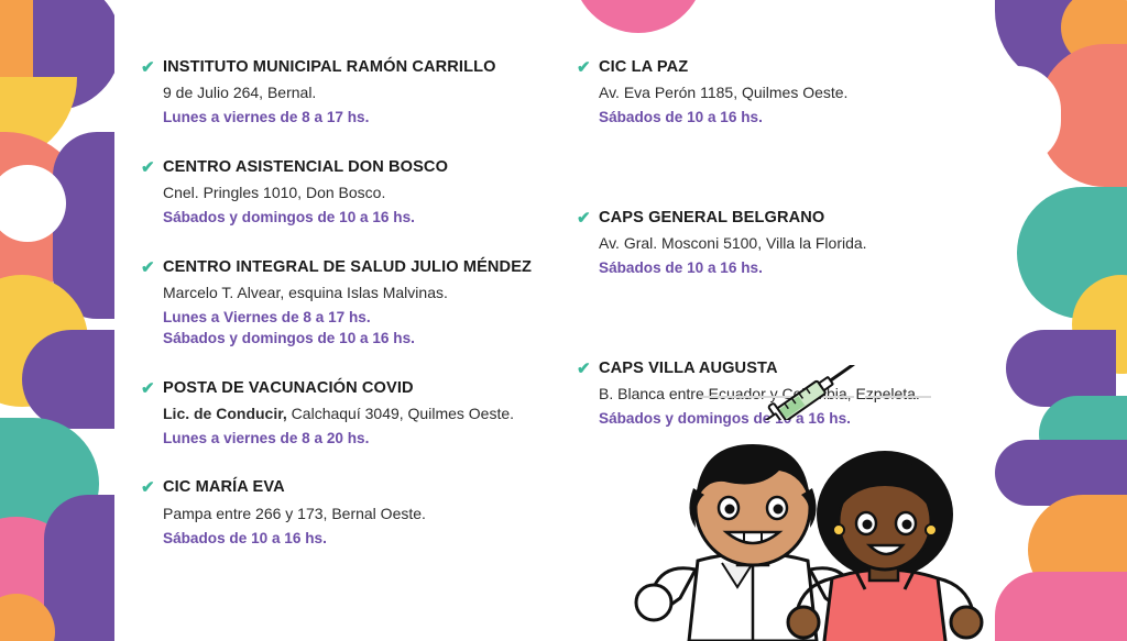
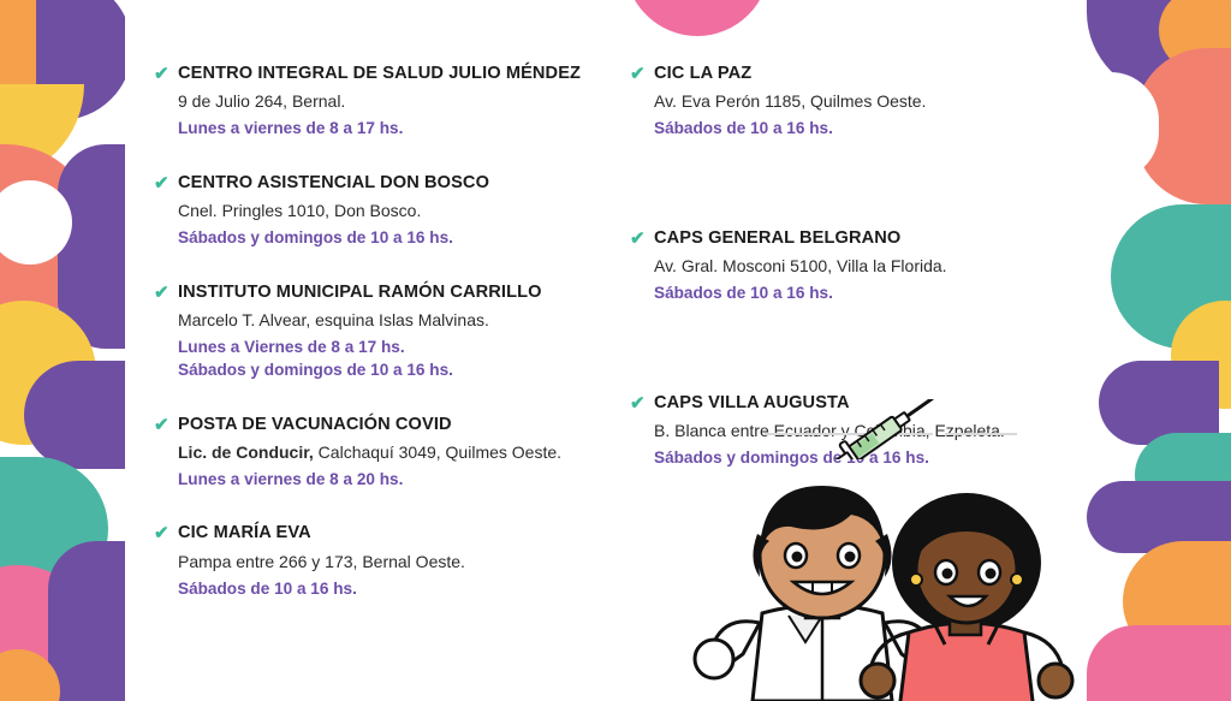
  ✔
- INSTITUTO MUNICIPAL RAMÓN CARRILLO
+ CENTRO INTEGRAL DE SALUD JULIO MÉNDEZ
  9 de Julio 264, Bernal.
  Lunes a viernes de 8 a 17 hs.
  ✔
  CENTRO ASISTENCIAL DON BOSCO
  Cnel. Pringles 1010, Don Bosco.
  Sábados y domingos de 10 a 16 hs.
  ✔
- CENTRO INTEGRAL DE SALUD JULIO MÉNDEZ
+ INSTITUTO MUNICIPAL RAMÓN CARRILLO
  Marcelo T. Alvear, esquina Islas Malvinas.
  Lunes a Viernes de 8 a 17 hs.
  Sábados y domingos de 10 a 16 hs.
  ✔
  POSTA DE VACUNACIÓN COVID
  Lic. de Conducir, Calchaquí 3049, Quilmes Oeste.
  Lunes a viernes de 8 a 20 hs.
  ✔
  CIC MARÍA EVA
  Pampa entre 266 y 173, Bernal Oeste.
  Sábados de 10 a 16 hs.
  ✔
  CIC LA PAZ
  Av. Eva Perón 1185, Quilmes Oeste.
  Sábados de 10 a 16 hs.
  ✔
  CAPS GENERAL BELGRANO
  Av. Gral. Mosconi 5100, Villa la Florida.
  Sábados de 10 a 16 hs.
  ✔
  CAPS VILLA AUGUSTA
  B. Blanca entre Ecuador y Cbia, Ezpeleta.
  Sábados y domingos de a 16 hs.
